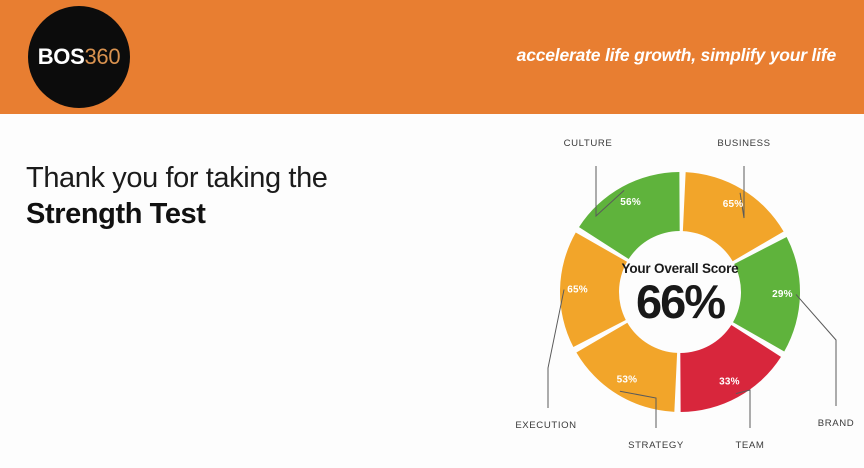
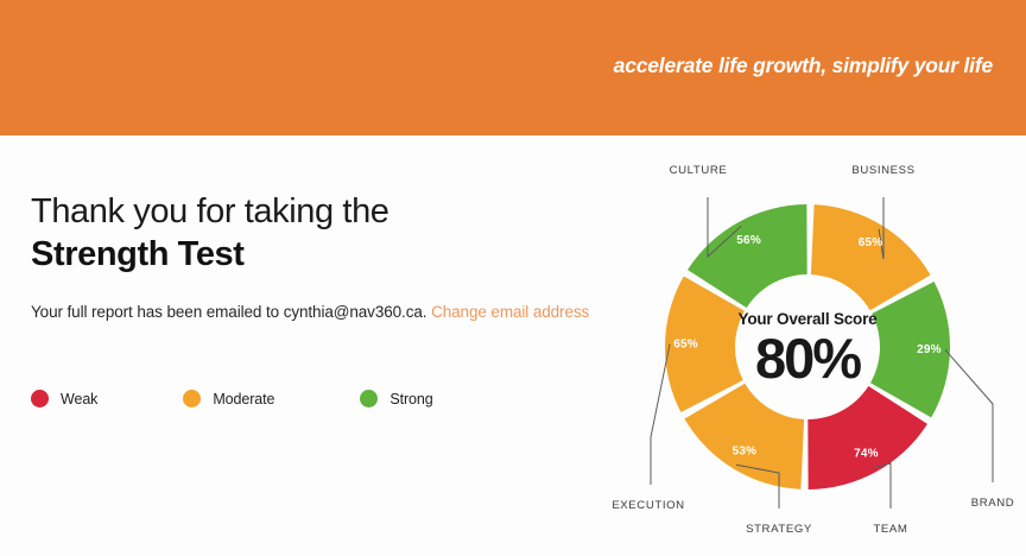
- BOS360
  accelerate life growth, simplify your life
  Thank you for taking the
  Strength Test
+ Your full report has been emailed to cynthia@nav360.ca. Change email address
+ Weak
+ Moderate
+ Strong
  BUSINESS
  BRAND
  TEAM
  STRATEGY
  EXECUTION
  CULTURE
  65%
  29%
- 33%
+ 74%
  53%
  65%
  56%
  Your Overall Score
- 66%
+ 80%
